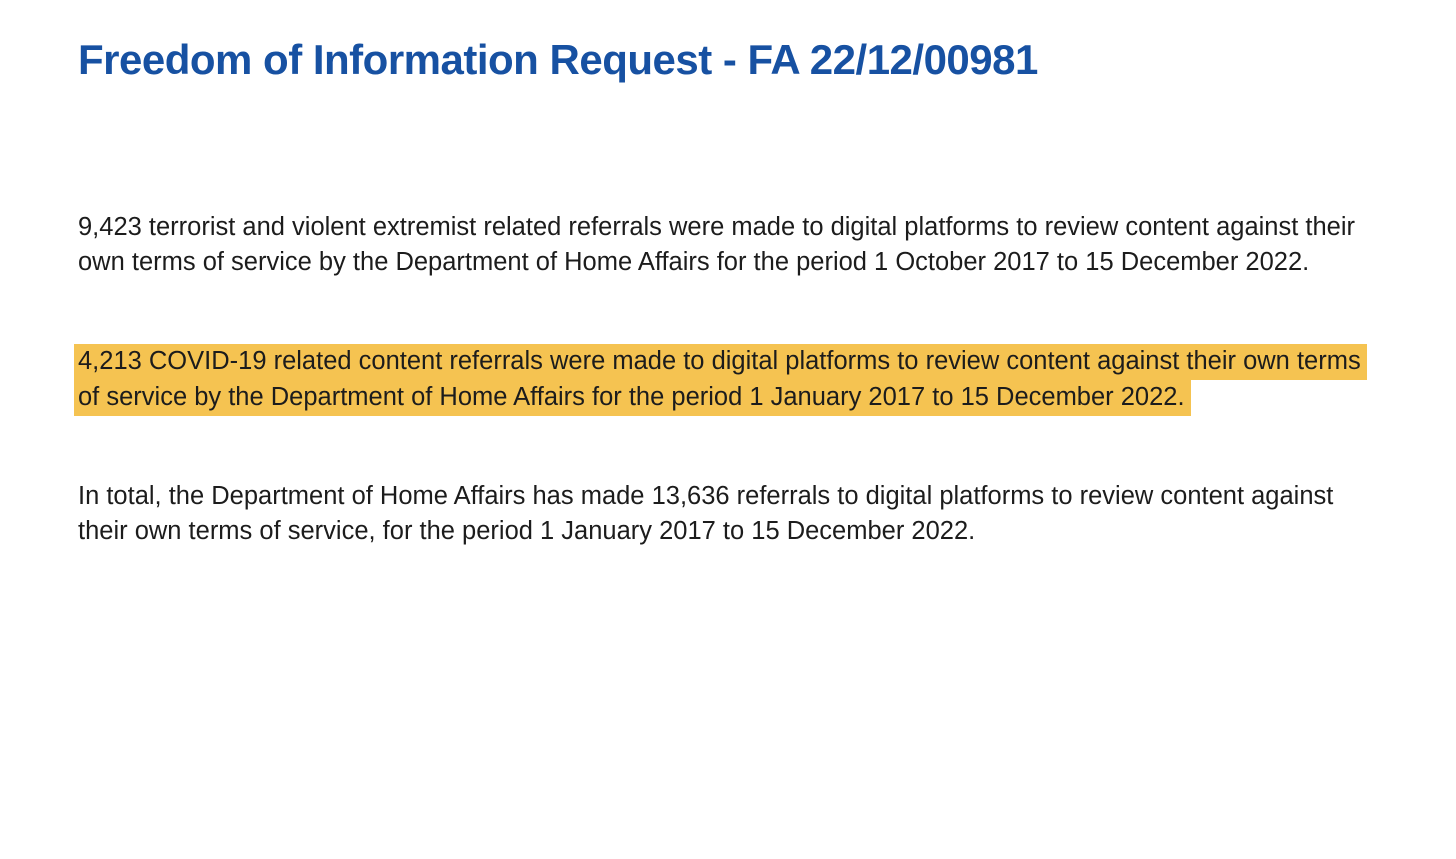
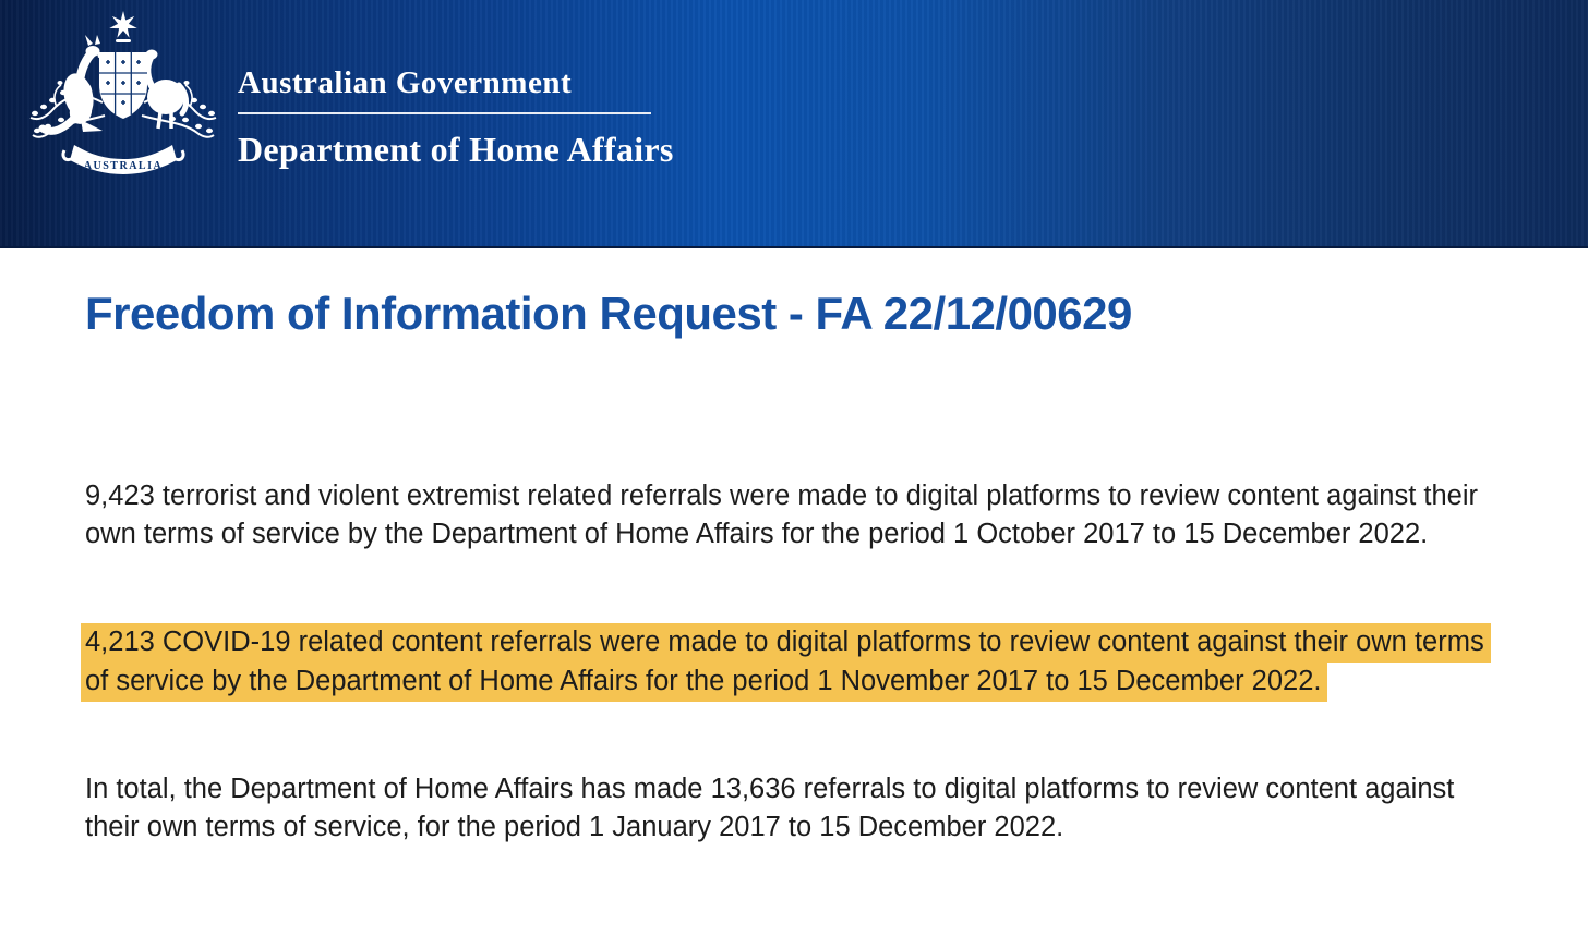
+ AUSTRALIA
+ Australian Government
+ Department of Home Affairs
- Freedom of Information Request - FA 22/12/00981
+ Freedom of Information Request - FA 22/12/00629
  9,423 terrorist and violent extremist related referrals were made to digital platforms to review content against their own terms of service by the Department of Home Affairs for the period 1 October 2017 to 15 December 2022.
- 4,213 COVID-19 related content referrals were made to digital platforms to review content against their own terms of service by the Department of Home Affairs for the period 1 January 2017 to 15 December 2022.
+ 4,213 COVID-19 related content referrals were made to digital platforms to review content against their own terms of service by the Department of Home Affairs for the period 1 November 2017 to 15 December 2022.
  In total, the Department of Home Affairs has made 13,636 referrals to digital platforms to review content against their own terms of service, for the period 1 January 2017 to 15 December 2022.
